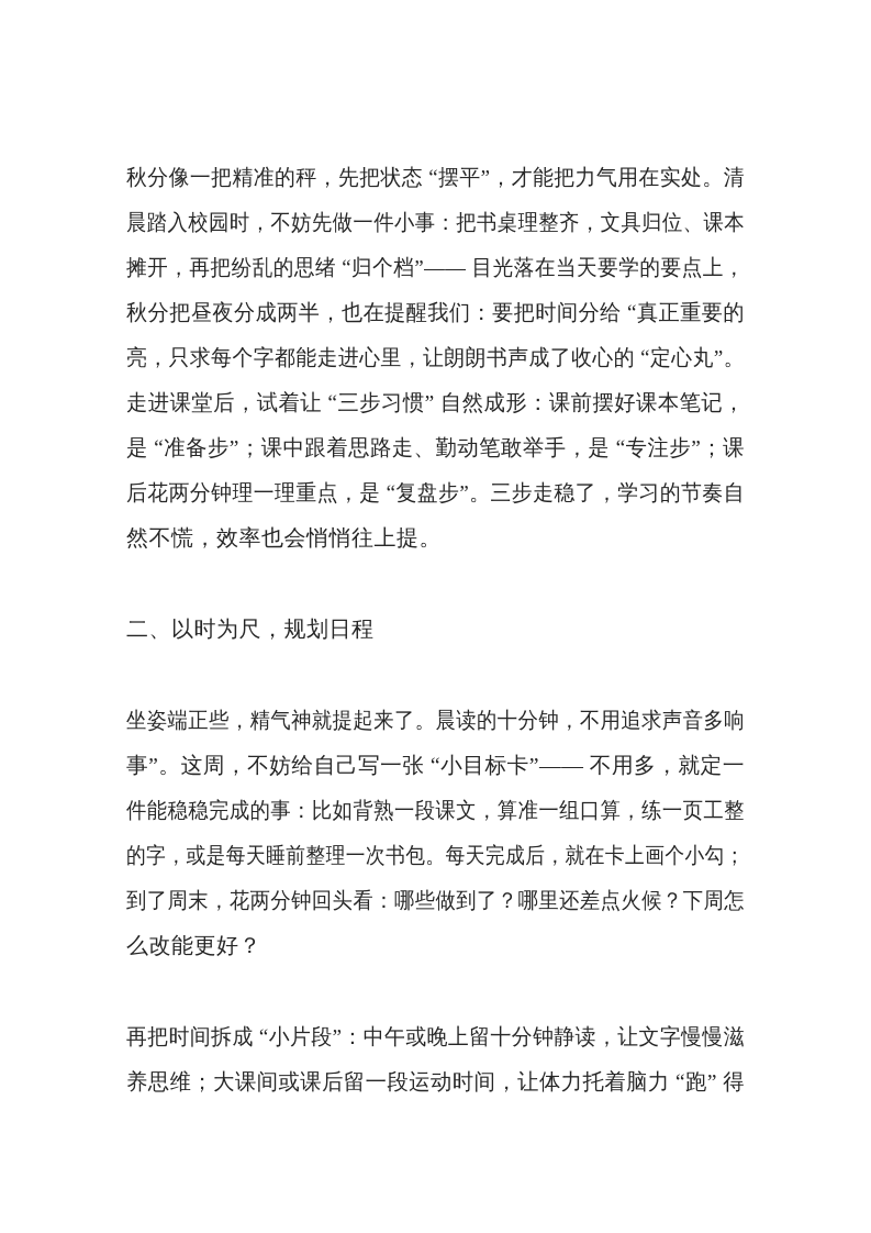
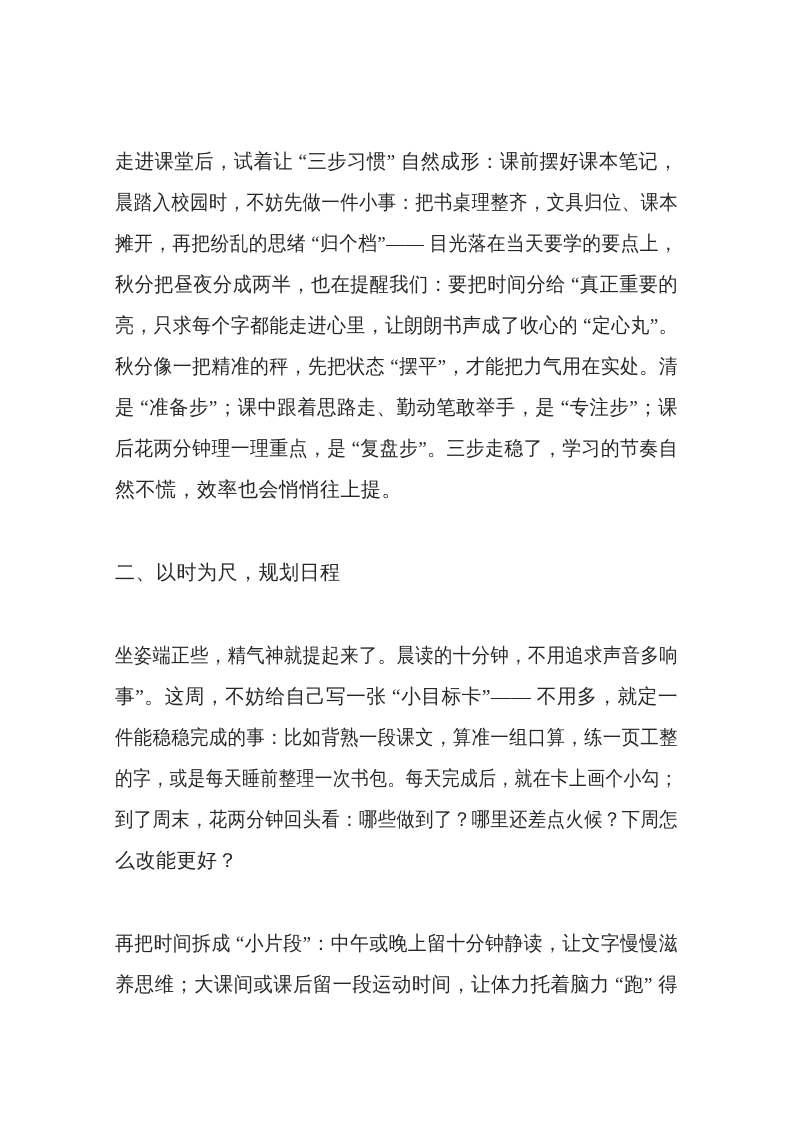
- 秋分像一把精准的秤，先把状态 “摆平”，才能把力气用在实处。清
+ 走进课堂后，试着让 “三步习惯” 自然成形：课前摆好课本笔记，
  晨踏入校园时，不妨先做一件小事：把书桌理整齐，文具归位、课本
  摊开，再把纷乱的思绪 “归个档”—— 目光落在当天要学的要点上，
  秋分把昼夜分成两半，也在提醒我们：要把时间分给 “真正重要的
  亮，只求每个字都能走进心里，让朗朗书声成了收心的 “定心丸”。
- 走进课堂后，试着让 “三步习惯” 自然成形：课前摆好课本笔记，
+ 秋分像一把精准的秤，先把状态 “摆平”，才能把力气用在实处。清
  是 “准备步”；课中跟着思路走、勤动笔敢举手，是 “专注步”；课
  后花两分钟理一理重点，是 “复盘步”。三步走稳了，学习的节奏自
  然不慌，效率也会悄悄往上提。
  二、以时为尺，规划日程
  坐姿端正些，精气神就提起来了。晨读的十分钟，不用追求声音多响
  事”。这周，不妨给自己写一张 “小目标卡”—— 不用多，就定一
  件能稳稳完成的事：比如背熟一段课文，算准一组口算，练一页工整
  的字，或是每天睡前整理一次书包。每天完成后，就在卡上画个小勾；
  到了周末，花两分钟回头看：哪些做到了？哪里还差点火候？下周怎
  么改能更好？
  再把时间拆成 “小片段”：中午或晚上留十分钟静读，让文字慢慢滋
  养思维；大课间或课后留一段运动时间，让体力托着脑力 “跑” 得
